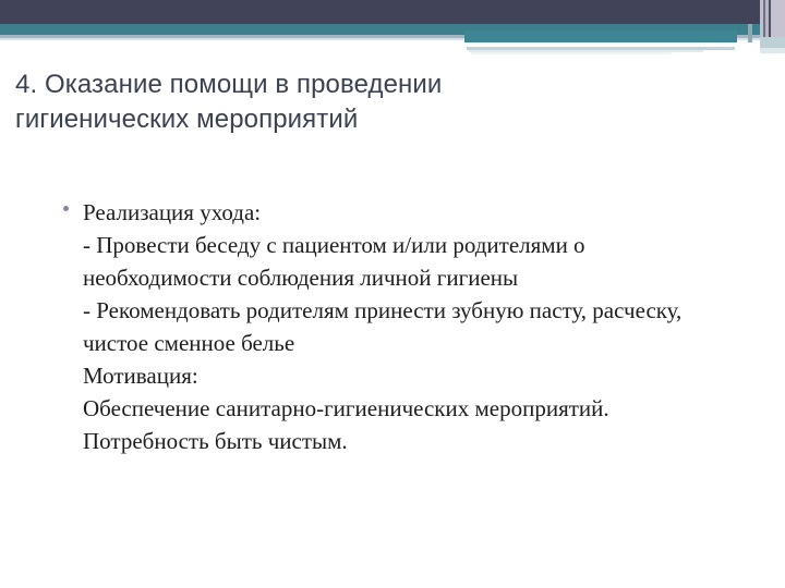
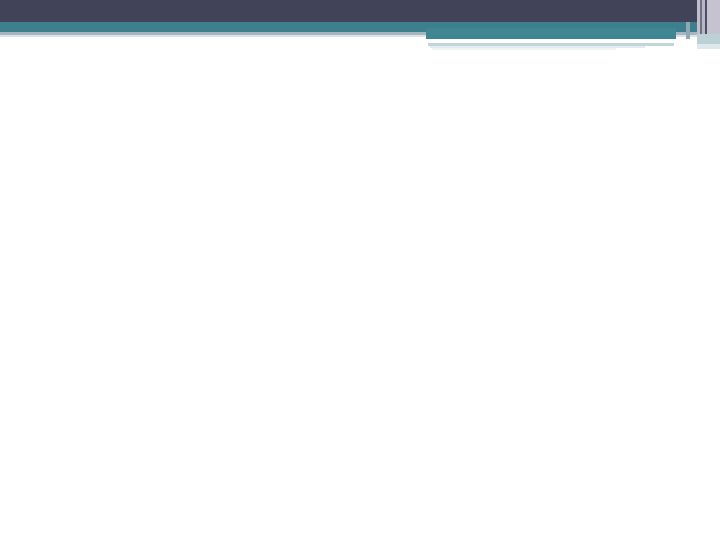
- 4. Оказание помощи в проведении гигиенических мероприятий
- Реализация ухода:
- - Провести беседу с пациентом и/или родителями о необходимости соблюдения личной гигиены
- - Рекомендовать родителям принести зубную пасту, расческу, чистое сменное белье
- Мотивация:
- Обеспечение санитарно-гигиенических мероприятий. Потребность быть чистым.
